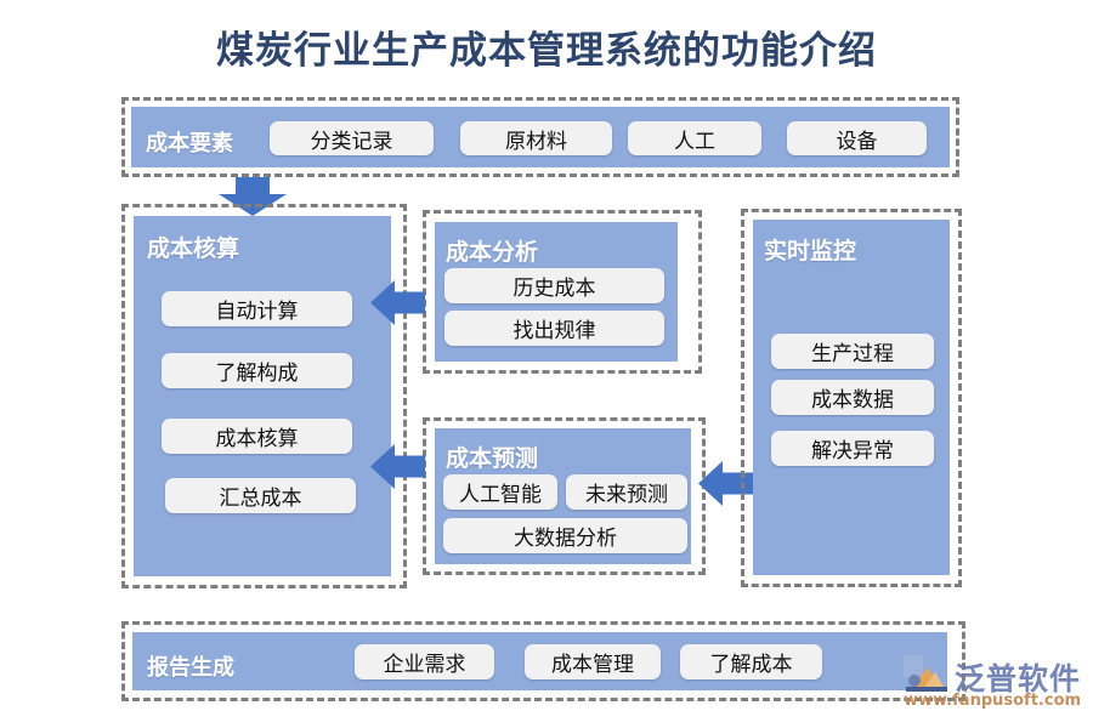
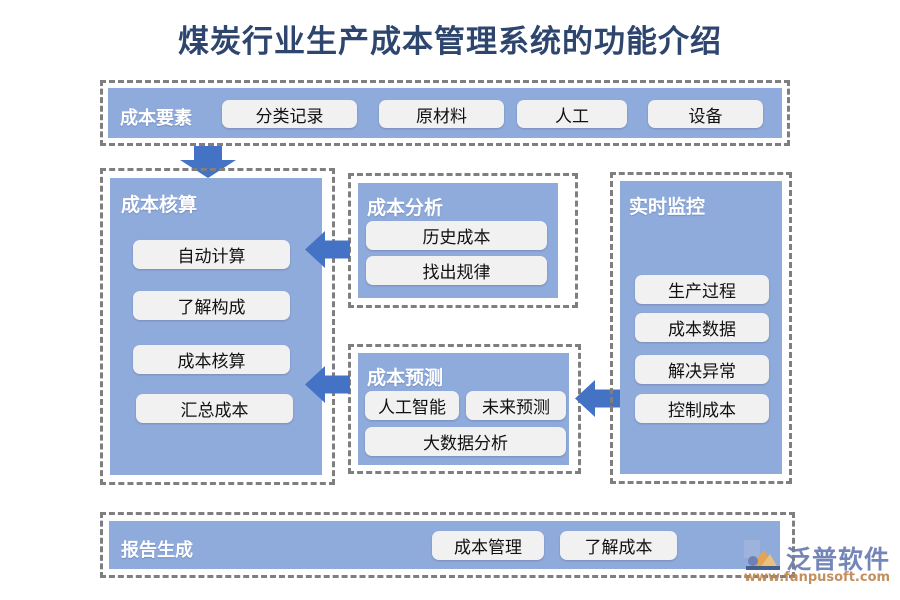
  煤炭行业生产成本管理系统的功能介绍
  成本要素
  分类记录
  原材料
  人工
  设备
  成本核算
  自动计算
  了解构成
  成本核算
  汇总成本
  成本分析
  历史成本
  找出规律
  成本预测
  人工智能
  未来预测
  大数据分析
  实时监控
  生产过程
  成本数据
  解决异常
+ 控制成本
  报告生成
- 企业需求
  成本管理
  了解成本
  泛普软件
  www.fanpusoft.com
